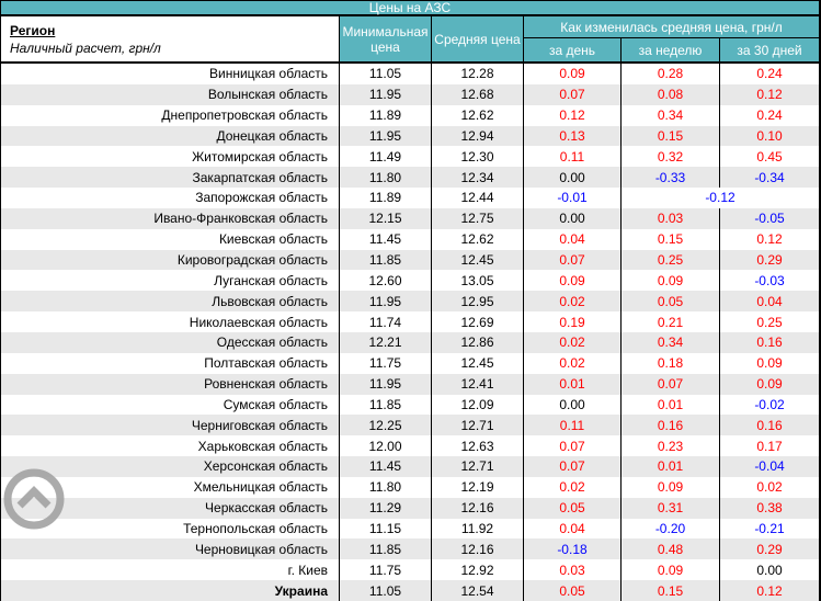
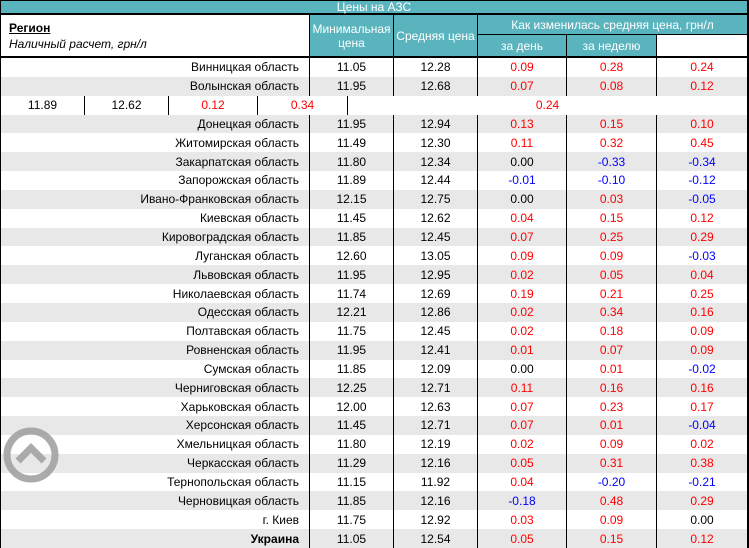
  Цены на АЗС
  Регион
  Наличный расчет, грн/л
  Минимальная цена
  Средняя цена
  Как изменилась средняя цена, грн/л
  за день
  за неделю
- за 30 дней
  Винницкая область
  11.05
  12.28
  0.09
  0.28
  0.24
  Волынская область
  11.95
  12.68
  0.07
  0.08
  0.12
- Днепропетровская область
  11.89
  12.62
  0.12
  0.34
  0.24
  Донецкая область
  11.95
  12.94
  0.13
  0.15
  0.10
  Житомирская область
  11.49
  12.30
  0.11
  0.32
  0.45
  Закарпатская область
  11.80
  12.34
  0.00
  -0.33
  -0.34
  Запорожская область
  11.89
  12.44
  -0.01
+ -0.10
  -0.12
  Ивано-Франковская область
  12.15
  12.75
  0.00
  0.03
  -0.05
  Киевская область
  11.45
  12.62
  0.04
  0.15
  0.12
  Кировоградская область
  11.85
  12.45
  0.07
  0.25
  0.29
  Луганская область
  12.60
  13.05
  0.09
  0.09
  -0.03
  Львовская область
  11.95
  12.95
  0.02
  0.05
  0.04
  Николаевская область
  11.74
  12.69
  0.19
  0.21
  0.25
  Одесская область
  12.21
  12.86
  0.02
  0.34
  0.16
  Полтавская область
  11.75
  12.45
  0.02
  0.18
  0.09
  Ровненская область
  11.95
  12.41
  0.01
  0.07
  0.09
  Сумская область
  11.85
  12.09
  0.00
  0.01
  -0.02
  Черниговская область
  12.25
  12.71
  0.11
  0.16
  0.16
  Харьковская область
  12.00
  12.63
  0.07
  0.23
  0.17
  Херсонская область
  11.45
  12.71
  0.07
  0.01
  -0.04
  Хмельницкая область
  11.80
  12.19
  0.02
  0.09
  0.02
  Черкасская область
  11.29
  12.16
  0.05
  0.31
  0.38
  Тернопольская область
  11.15
  11.92
  0.04
  -0.20
  -0.21
  Черновицкая область
  11.85
  12.16
  -0.18
  0.48
  0.29
  г. Киев
  11.75
  12.92
  0.03
  0.09
  0.00
  Украина
  11.05
  12.54
  0.05
  0.15
  0.12
